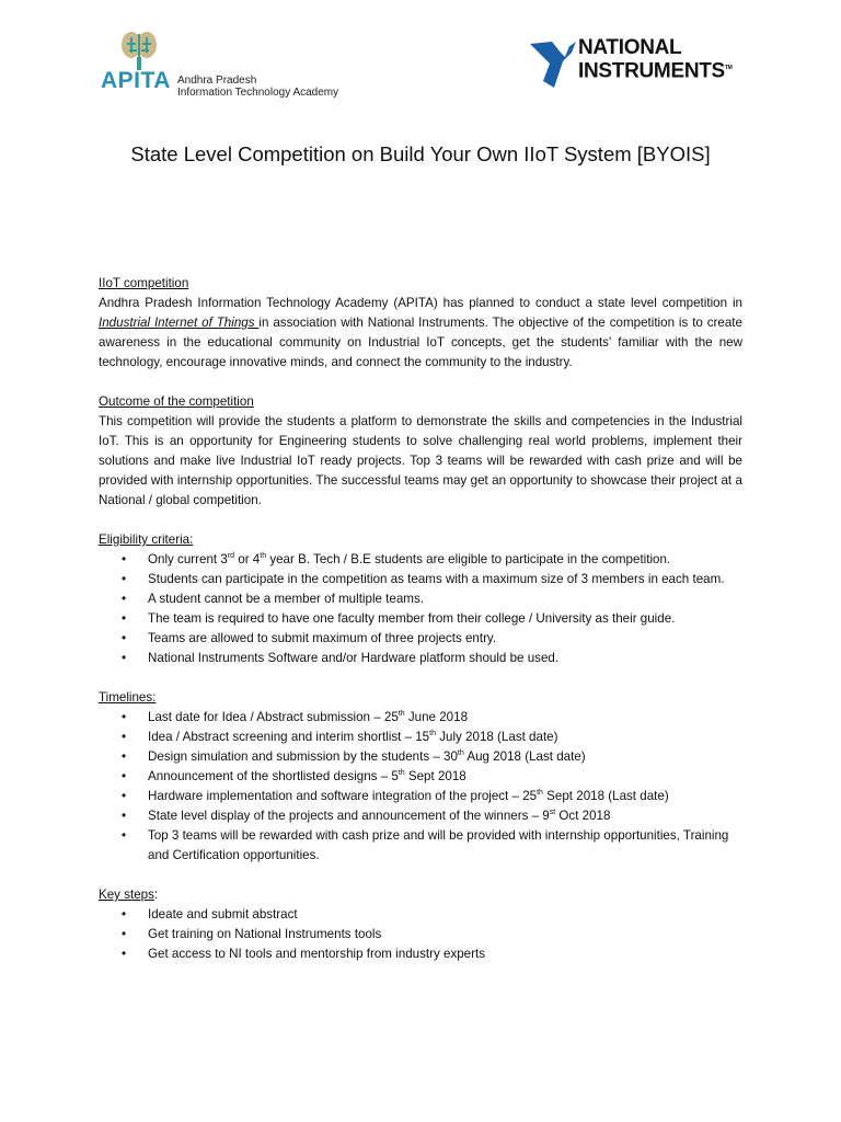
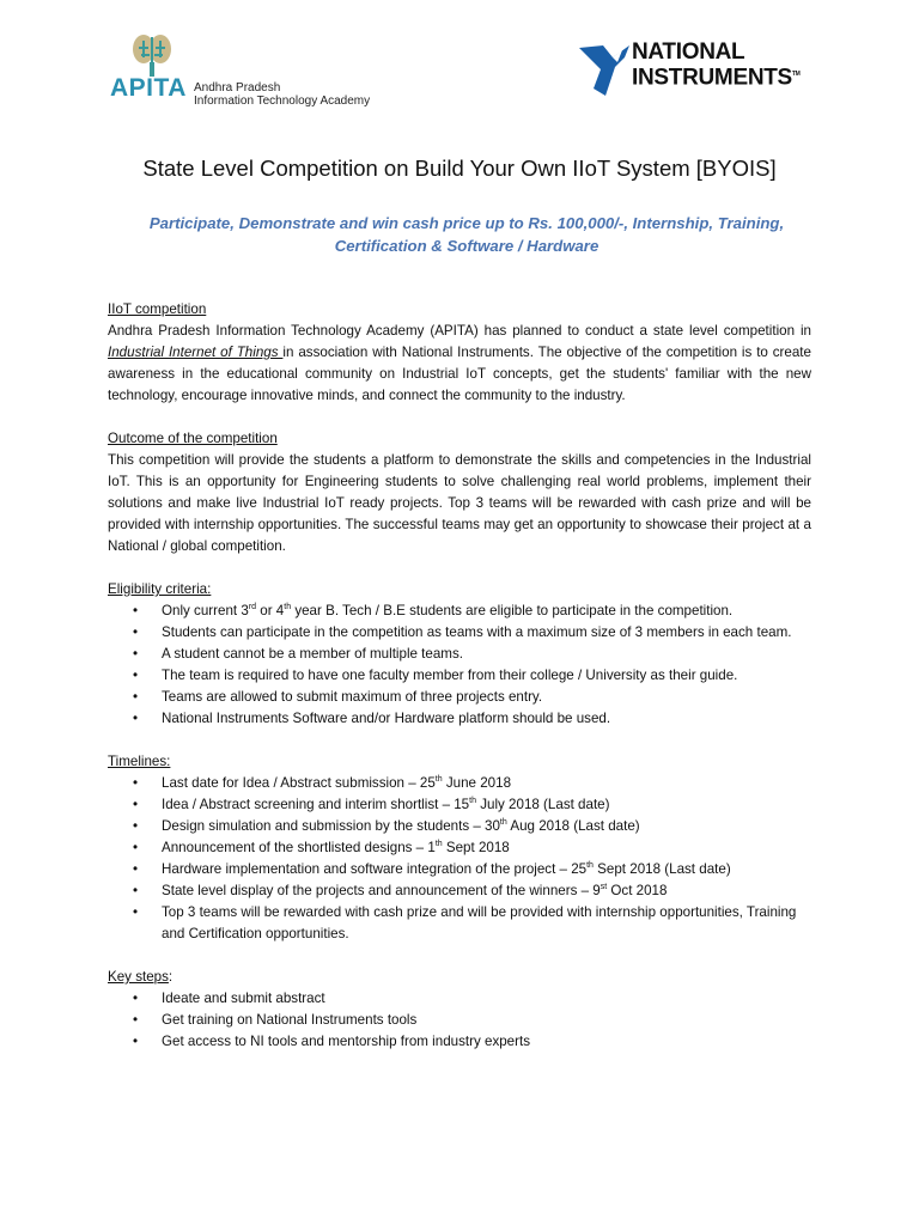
  APITA
  Andhra Pradesh
  Information Technology Academy
  NATIONAL
  INSTRUMENTS
  State Level Competition on Build Your Own IIoT System [BYOIS]
+ Participate, Demonstrate and win cash price up to Rs. 100,000/-, Internship, Training,
+ Certification & Software / Hardware
  IIoT competition
  Andhra Pradesh Information Technology Academy (APITA) has planned to conduct a state level competition in Industrial Internet of Things in association with National Instruments. The objective of the competition is to create awareness in the educational community on Industrial IoT concepts, get the students' familiar with the new technology, encourage innovative minds, and connect the community to the industry.
  Outcome of the competition
  This competition will provide the students a platform to demonstrate the skills and competencies in the Industrial IoT. This is an opportunity for Engineering students to solve challenging real world problems, implement their solutions and make live Industrial IoT ready projects. Top 3 teams will be rewarded with cash prize and will be provided with internship opportunities. The successful teams may get an opportunity to showcase their project at a National / global competition.
  Eligibility criteria:
  •
  Only current 3 or 4 year B. Tech / B.E students are eligible to participate in the competition.
  •
  Students can participate in the competition as teams with a maximum size of 3 members in each team.
  •
  A student cannot be a member of multiple teams.
  •
  The team is required to have one faculty member from their college / University as their guide.
  •
  Teams are allowed to submit maximum of three projects entry.
  •
  National Instruments Software and/or Hardware platform should be used.
  Timelines:
  •
  Last date for Idea / Abstract submission – 25 June 2018
  •
  Idea / Abstract screening and interim shortlist – 15 July 2018 (Last date)
  •
  Design simulation and submission by the students – 30 Aug 2018 (Last date)
  •
- Announcement of the shortlisted designs – 5 Sept 2018
+ Announcement of the shortlisted designs – 1 Sept 2018
  •
  Hardware implementation and software integration of the project – 25 Sept 2018 (Last date)
  •
  State level display of the projects and announcement of the winners – 9 Oct 2018
  •
  Top 3 teams will be rewarded with cash prize and will be provided with internship opportunities, Training and Certification opportunities.
  Key steps:
  •
  Ideate and submit abstract
  •
  Get training on National Instruments tools
  •
  Get access to NI tools and mentorship from industry experts
